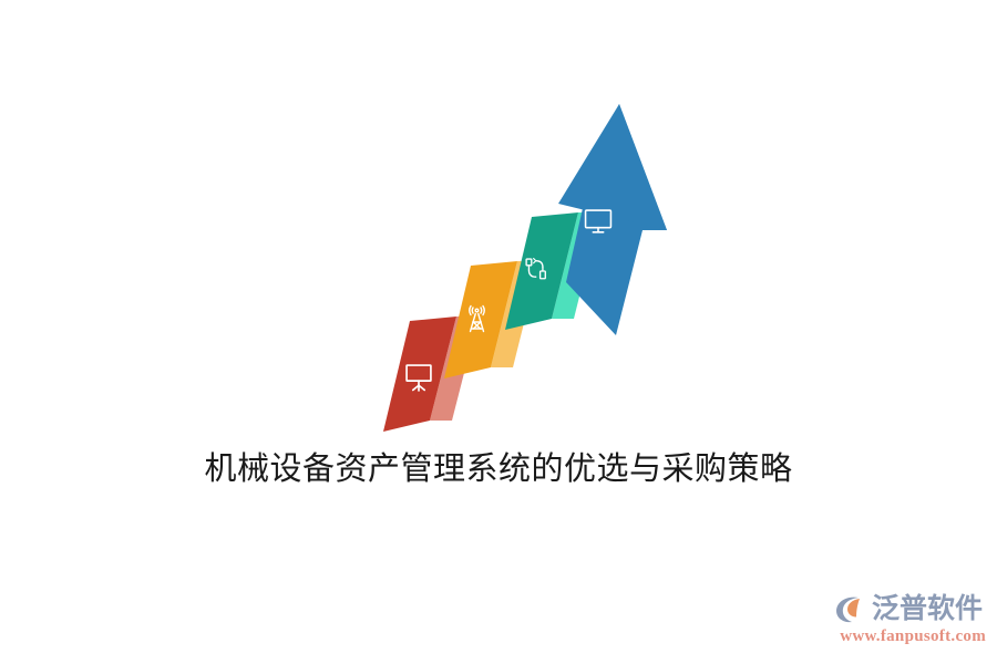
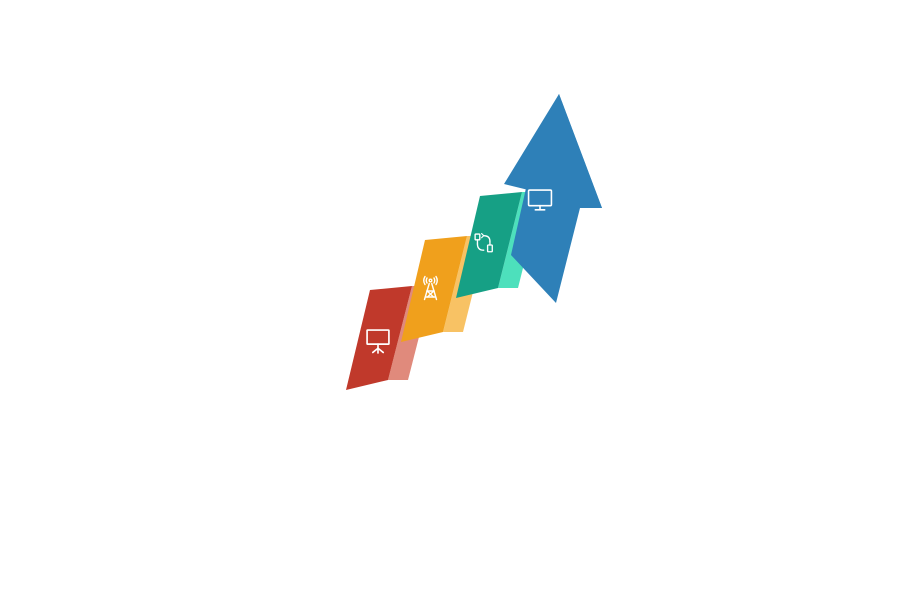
- 机械设备资产管理系统的优选与采购策略
- 泛普软件
- www.fanpusoft.com
